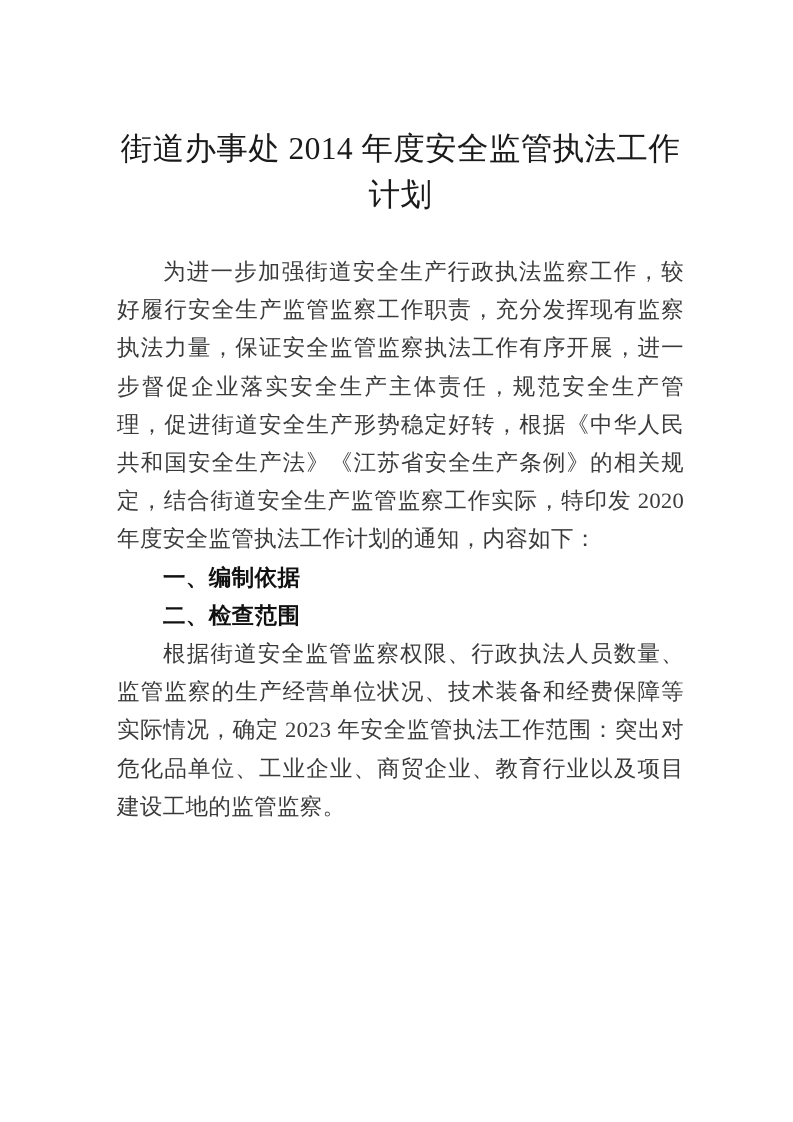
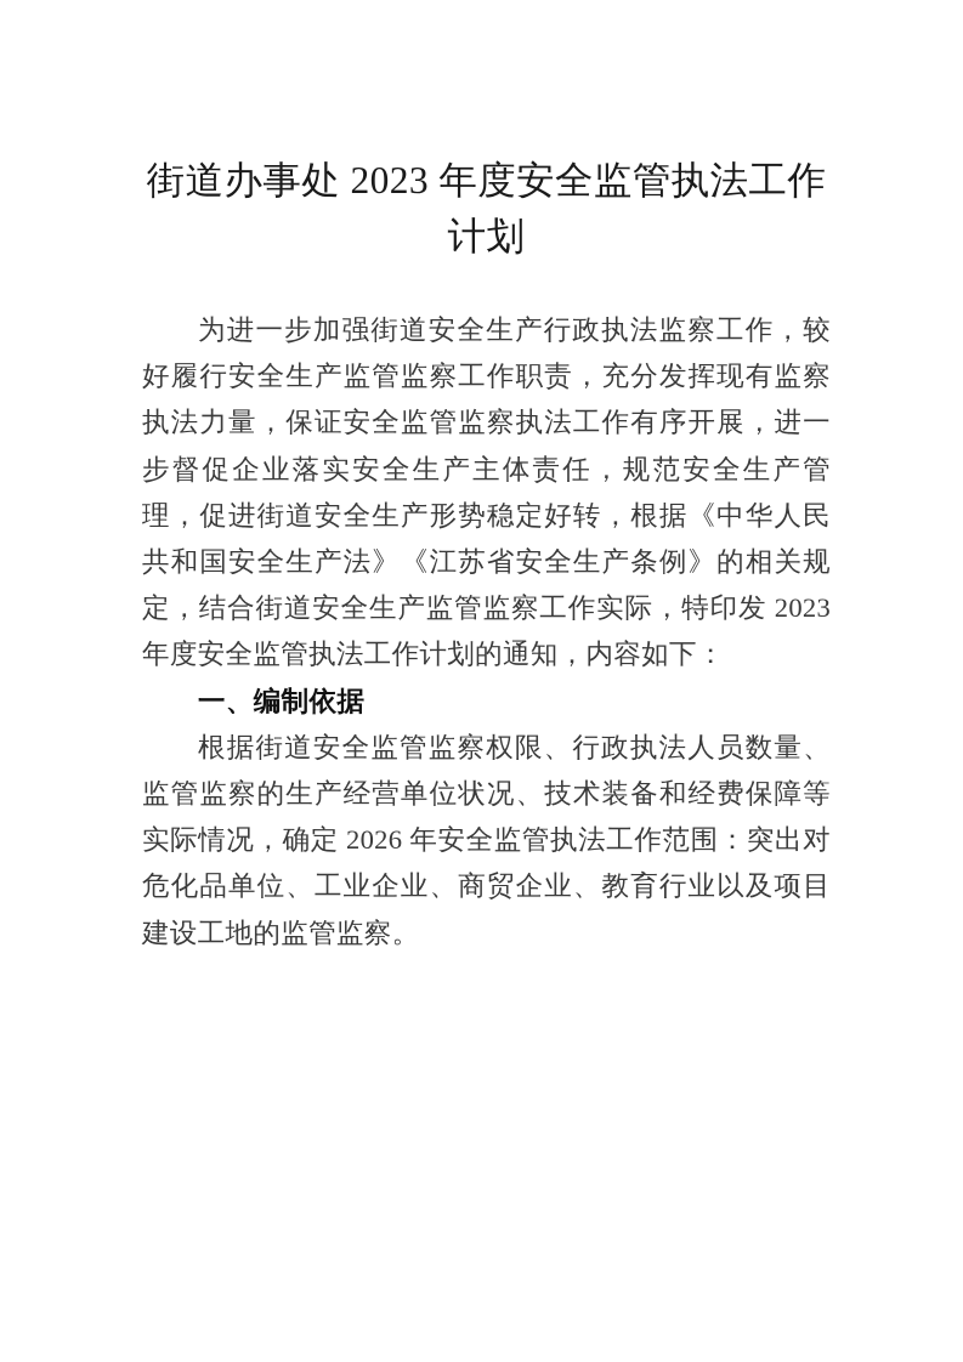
- 街道办事处 2014 年度安全监管执法工作计划
+ 街道办事处 2023 年度安全监管执法工作计划
- 为进一步加强街道安全生产行政执法监察工作，较好履行安全生产监管监察工作职责，充分发挥现有监察执法力量，保证安全监管监察执法工作有序开展，进一步督促企业落实安全生产主体责任，规范安全生产管理，促进街道安全生产形势稳定好转，根据《中华人民共和国安全生产法》《江苏省安全生产条例》的相关规定，结合街道安全生产监管监察工作实际，特印发 2020 年度安全监管执法工作计划的通知，内容如下：
+ 为进一步加强街道安全生产行政执法监察工作，较好履行安全生产监管监察工作职责，充分发挥现有监察执法力量，保证安全监管监察执法工作有序开展，进一步督促企业落实安全生产主体责任，规范安全生产管理，促进街道安全生产形势稳定好转，根据《中华人民共和国安全生产法》《江苏省安全生产条例》的相关规定，结合街道安全生产监管监察工作实际，特印发 2023 年度安全监管执法工作计划的通知，内容如下：
  一、编制依据
- 二、检查范围
- 根据街道安全监管监察权限、行政执法人员数量、监管监察的生产经营单位状况、技术装备和经费保障等实际情况，确定 2023 年安全监管执法工作范围：突出对危化品单位、工业企业、商贸企业、教育行业以及项目建设工地的监管监察。
+ 根据街道安全监管监察权限、行政执法人员数量、监管监察的生产经营单位状况、技术装备和经费保障等实际情况，确定 2026 年安全监管执法工作范围：突出对危化品单位、工业企业、商贸企业、教育行业以及项目建设工地的监管监察。
